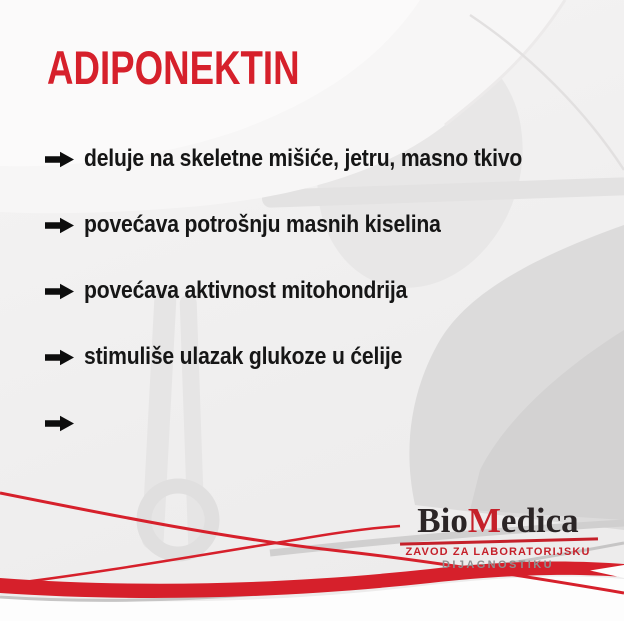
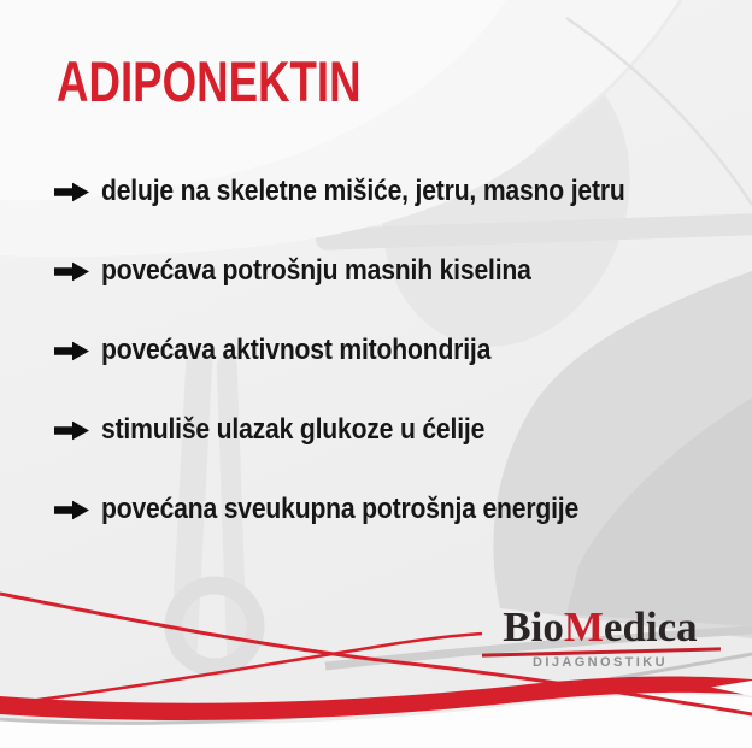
  ADIPONEKTIN
- deluje na skeletne mišiće, jetru, masno tkivo
+ deluje na skeletne mišiće, jetru, masno jetru
  povećava potrošnju masnih kiselina
  povećava aktivnost mitohondrija
  stimuliše ulazak glukoze u ćelije
+ povećana sveukupna potrošnja energije
  BioMedica
- ZAVOD ZA LABORATORIJSKU
  DIJAGNOSTIKU
